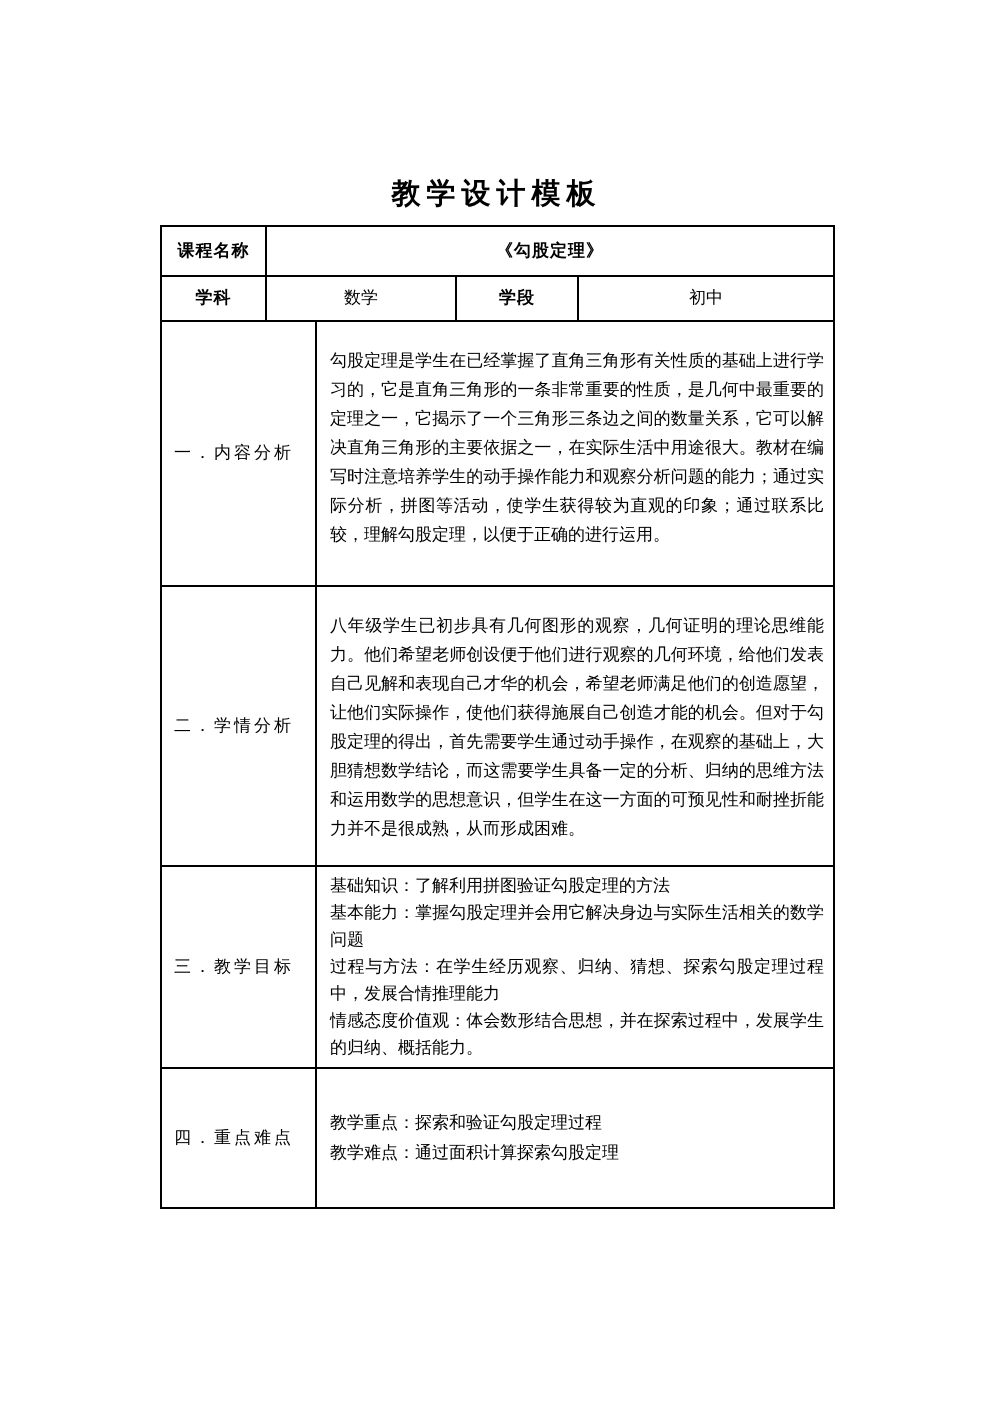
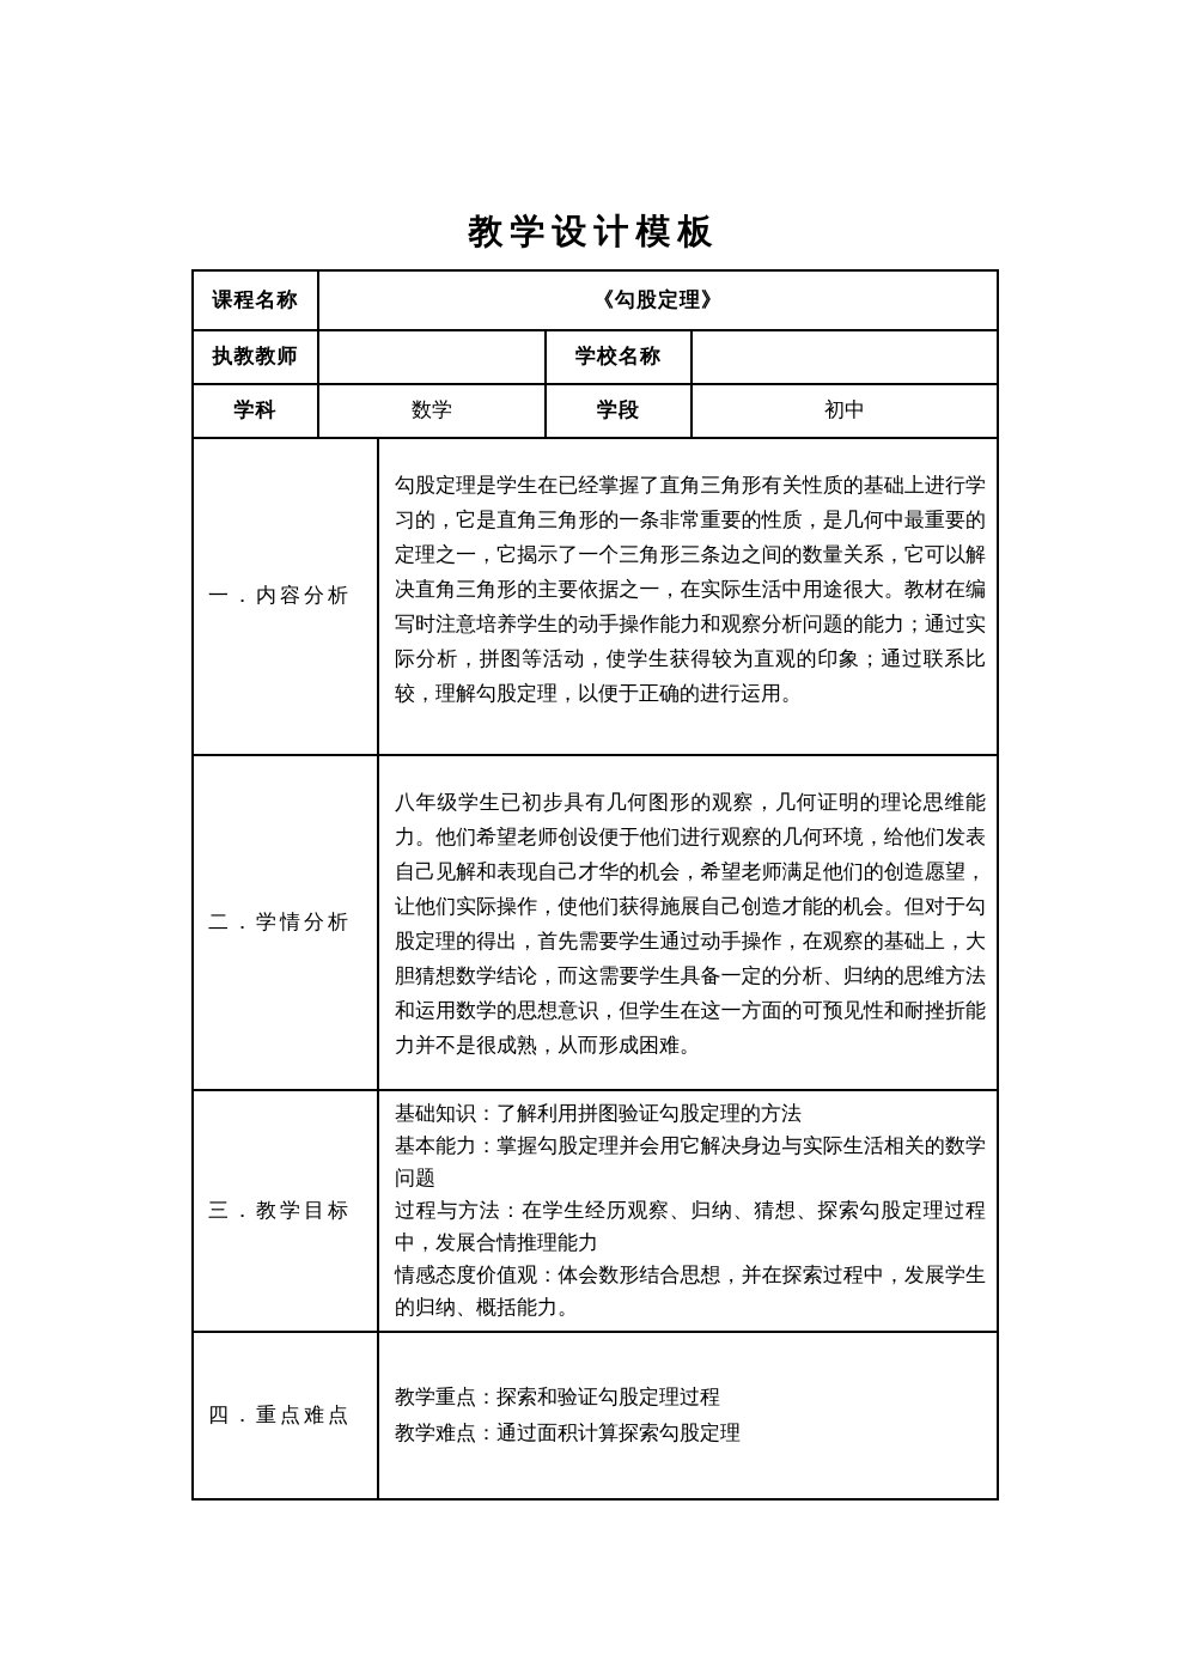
  教学设计模板
  课程名称	《勾股定理》
+ 执教教师		学校名称
  学科	数学	学段	初中
  一．内容分析	勾股定理是学生在已经掌握了直角三角形有关性质的基础上进行学习的，它是直角三角形的一条非常重要的性质，是几何中最重要的定理之一，它揭示了一个三角形三条边之间的数量关系，它可以解决直角三角形的主要依据之一，在实际生活中用途很大。教材在编写时注意培养学生的动手操作能力和观察分析问题的能力；通过实际分析，拼图等活动，使学生获得较为直观的印象；通过联系比较，理解勾股定理，以便于正确的进行运用。
  二．学情分析	八年级学生已初步具有几何图形的观察，几何证明的理论思维能力。他们希望老师创设便于他们进行观察的几何环境，给他们发表自己见解和表现自己才华的机会，希望老师满足他们的创造愿望，让他们实际操作，使他们获得施展自己创造才能的机会。但对于勾股定理的得出，首先需要学生通过动手操作，在观察的基础上，大胆猜想数学结论，而这需要学生具备一定的分析、归纳的思维方法和运用数学的思想意识，但学生在这一方面的可预见性和耐挫折能力并不是很成熟，从而形成困难。
  三．教学目标	基础知识：了解利用拼图验证勾股定理的方法 基本能力：掌握勾股定理并会用它解决身边与实际生活相关的数学问题 过程与方法：在学生经历观察、归纳、猜想、探索勾股定理过程中，发展合情推理能力 情感态度价值观：体会数形结合思想，并在探索过程中，发展学生的归纳、概括能力。
  四．重点难点	教学重点：探索和验证勾股定理过程 教学难点：通过面积计算探索勾股定理
